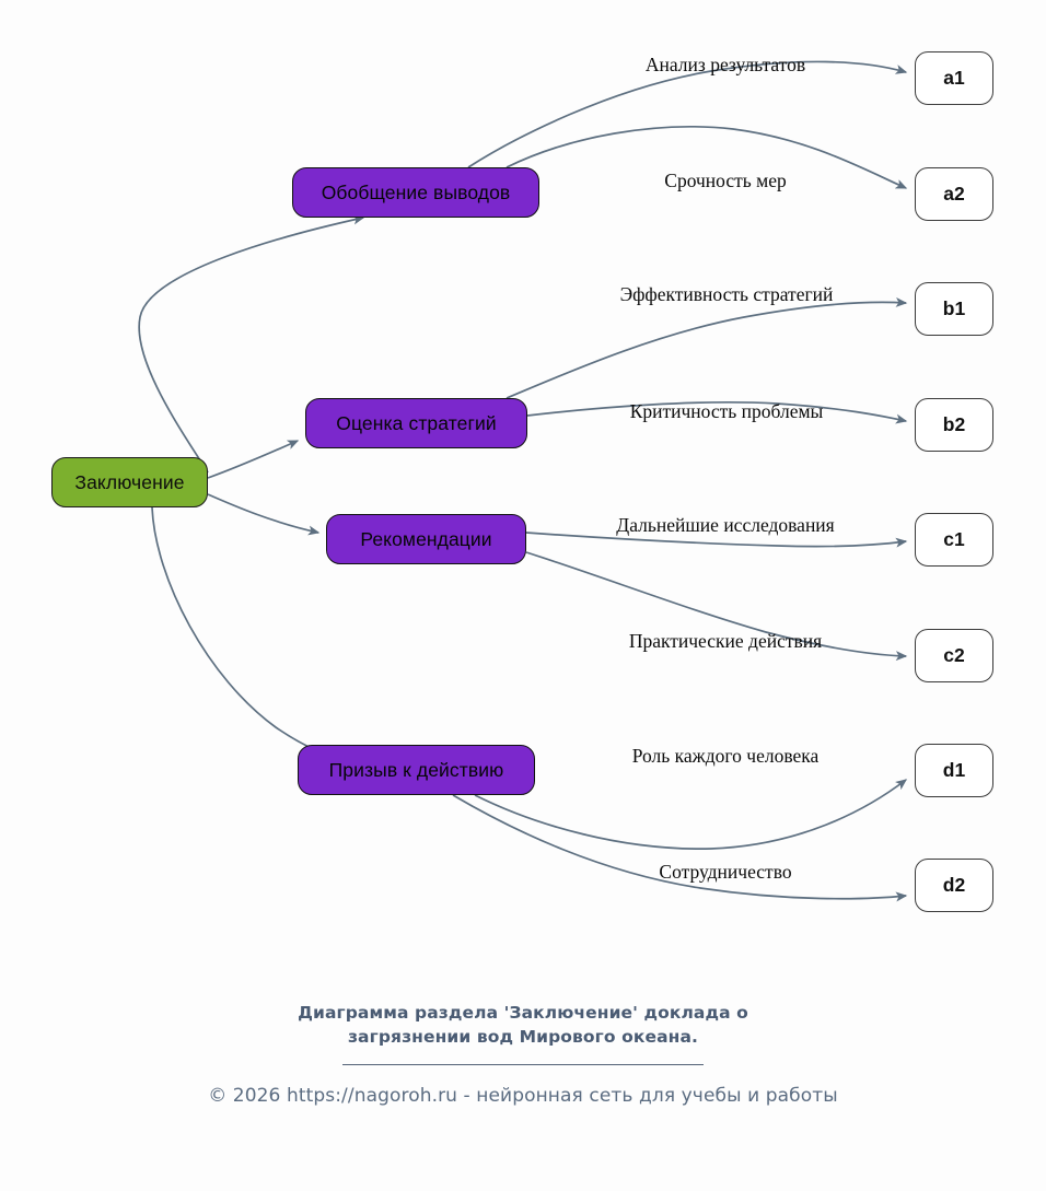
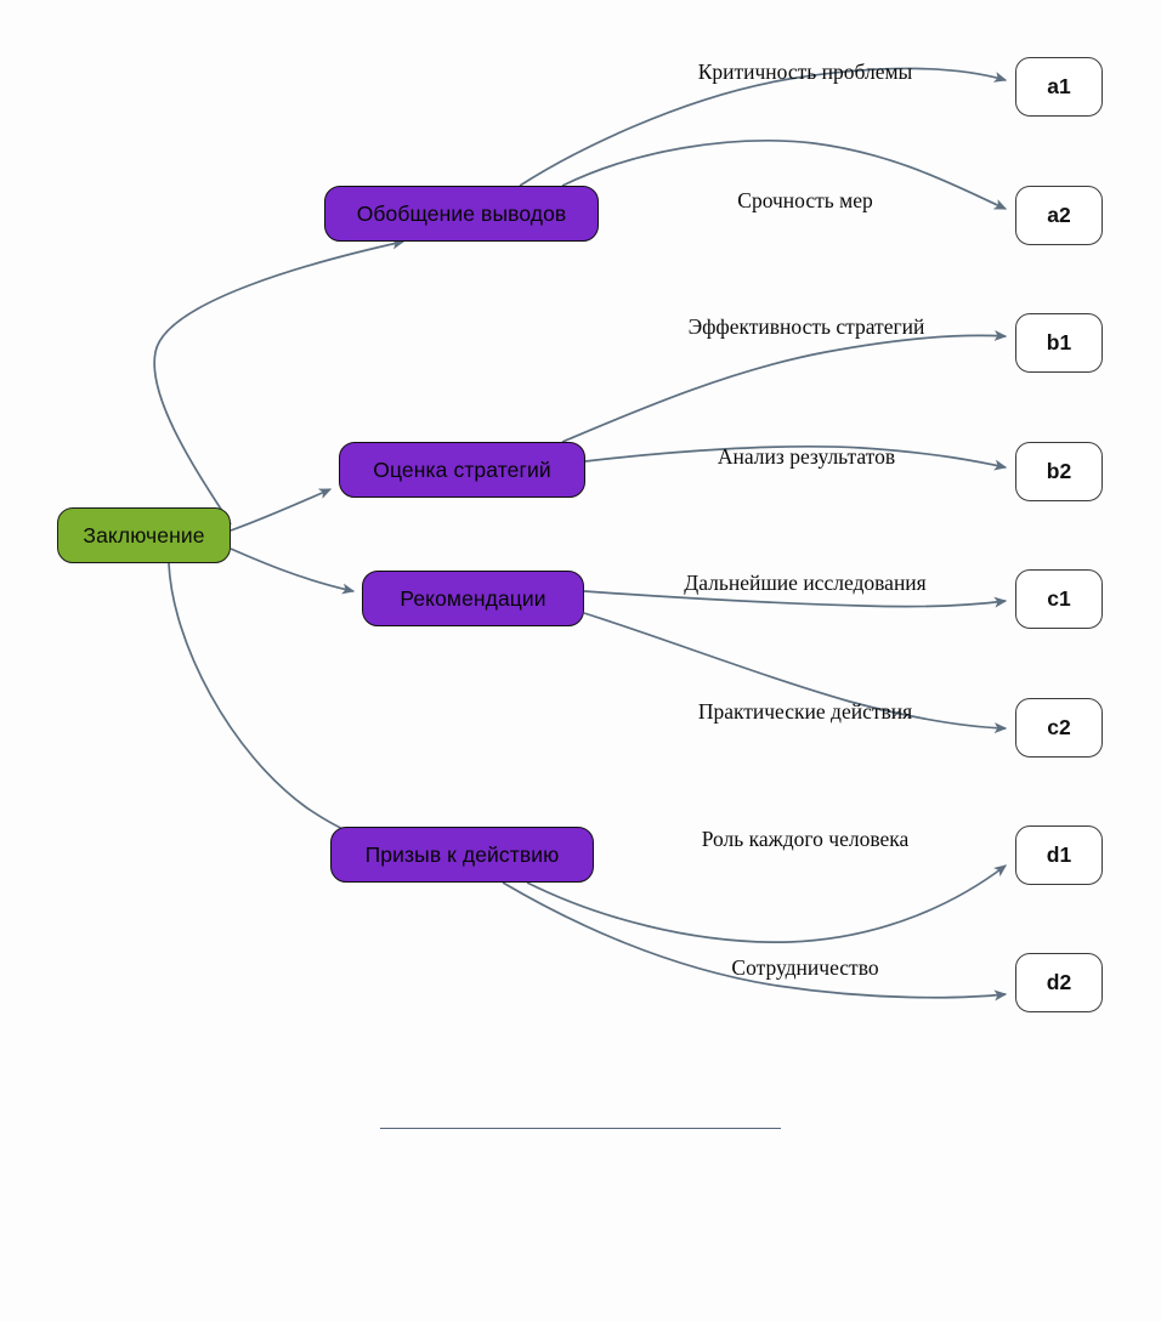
  Заключение
  Обобщение выводов
  a1
  a2
  Оценка стратегий
  b1
  b2
  Рекомендации
  c1
  c2
  Призыв к действию
  d1
  d2
- Анализ результатов
+ Критичность проблемы
  Срочность мер
  Эффективность стратегий
- Критичность проблемы
+ Анализ результатов
  Дальнейшие исследования
  Практические действия
  Роль каждого человека
  Сотрудничество
- Диаграмма раздела 'Заключение' доклада о
- загрязнении вод Мирового океана.
- © 2026 https://nagoroh.ru - нейронная сеть для учебы и работы
